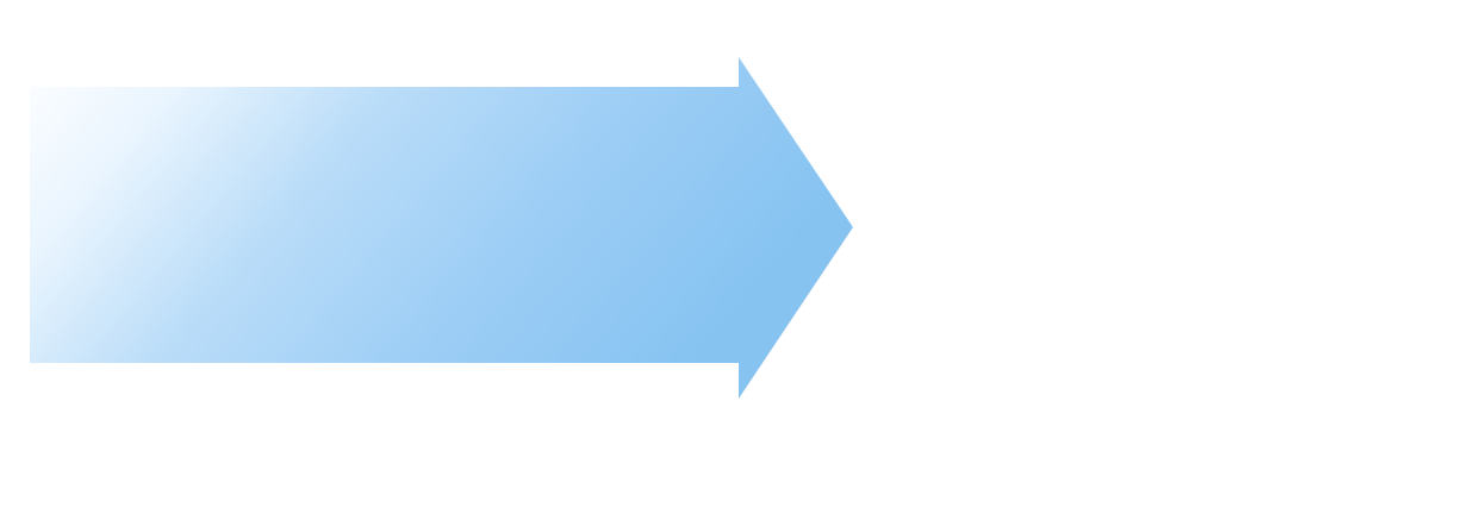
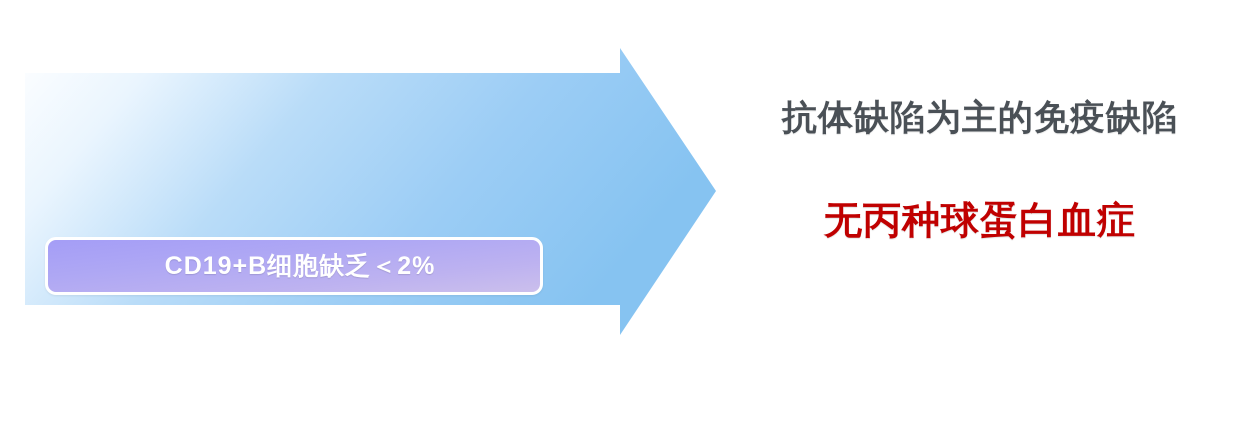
+ CD19+B细胞缺乏＜2%
+ 抗体缺陷为主的免疫缺陷
+ 无丙种球蛋白血症
